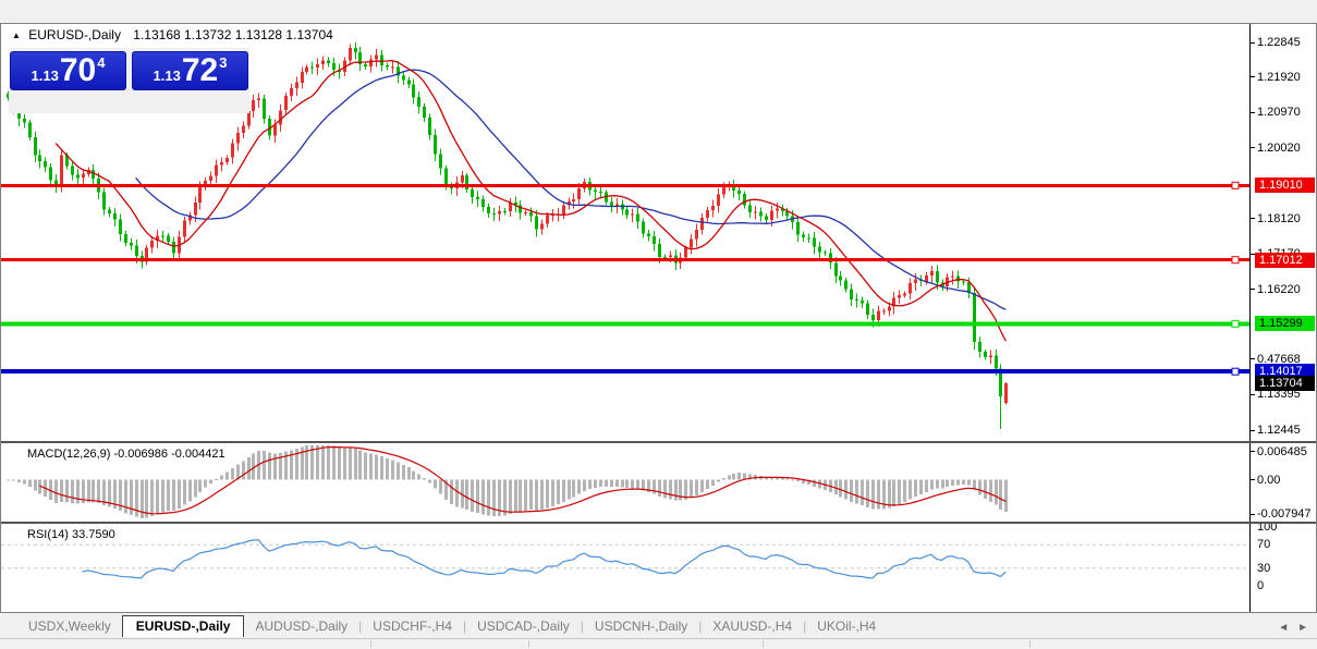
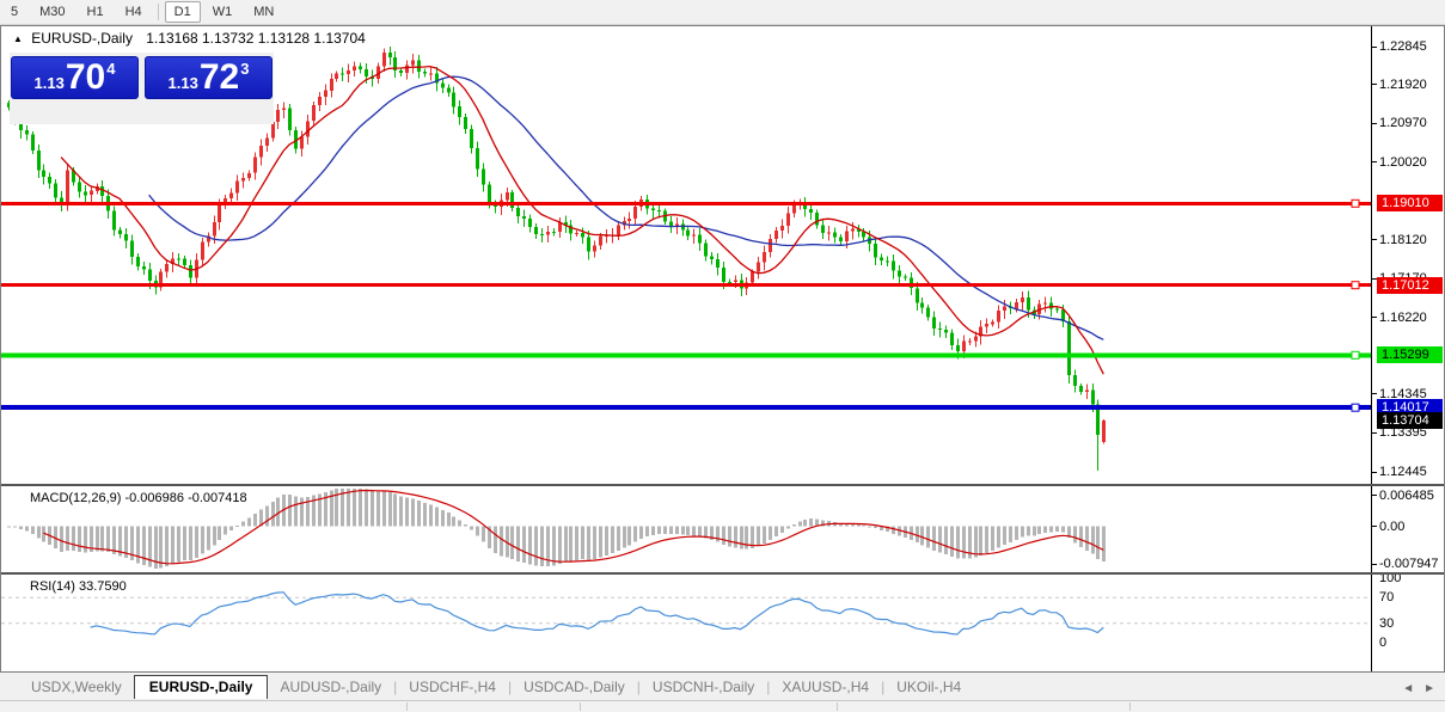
+ 5
+ M30
+ H1
+ H4
+ D1
+ W1
+ MN
  ▲ EURUSD-,Daily 1.13168 1.13732 1.13128 1.13704
  1.13
  70
  4
  1.13
  72
  3
  1.22845
  1.21920
  1.20970
  1.20020
  1.18120
  1.16220
- 0.47668
+ 1.14345
  1.13395
  1.12445
  1.19010
  1.17012
  1.15299
  1.14017
  1.13704
  0.006485
  0.00
  -0.007947
  100
  70
  30
  0
- MACD(12,26,9) -0.006986 -0.004421
+ MACD(12,26,9) -0.006986 -0.007418
  RSI(14) 33.7590
  USDX,Weekly
  EURUSD-,Daily
  AUDUSD-,Daily
  |
  USDCHF-,H4
  |
  USDCAD-,Daily
  |
  USDCNH-,Daily
  |
  XAUUSD-,H4
  |
  UKOil-,H4
  ◄ ►
